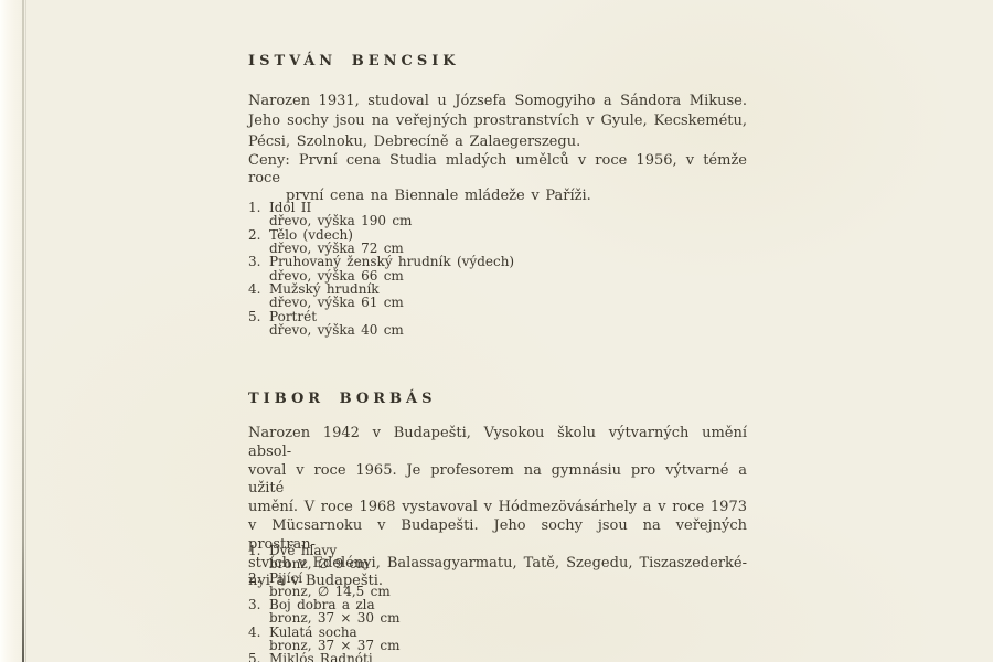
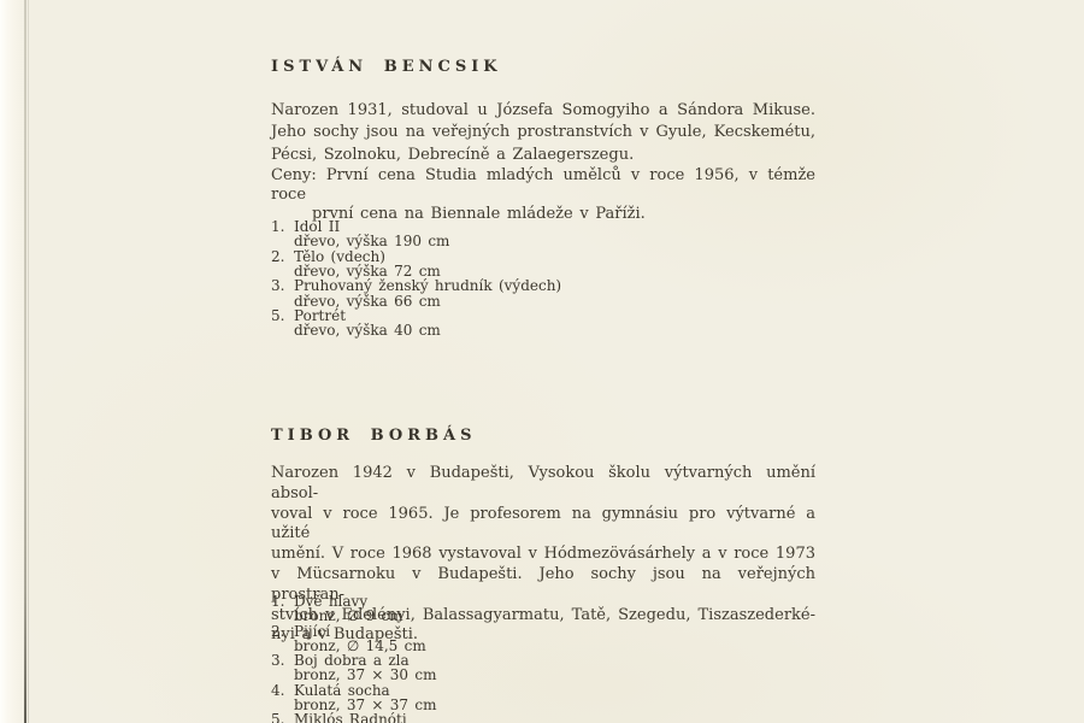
  ISTVÁN BENCSIK
  Narozen 1931, studoval u Józsefa Somogyiho a Sándora Mikuse.
  Jeho sochy jsou na veřejných prostranstvích v Gyule, Kecskemétu,
  Pécsi, Szolnoku, Debrecíně a Zalaegerszegu.
  Ceny: První cena Studia mladých umělců v roce 1956, v témže roce
  první cena na Biennale mládeže v Paříži.
  1. Idol II
  dřevo, výška 190 cm
  2. Tělo (vdech)
  dřevo, výška 72 cm
  3. Pruhovaný ženský hrudník (výdech)
  dřevo, výška 66 cm
- 4. Mužský hrudník
- dřevo, výška 61 cm
  5. Portrét
  dřevo, výška 40 cm
  TIBOR BORBÁS
  Narozen 1942 v Budapešti, Vysokou školu výtvarných umění absol-
  voval v roce 1965. Je profesorem na gymnásiu pro výtvarné a užité
  umění. V roce 1968 vystavoval v Hódmezövásárhely a v roce 1973
  v Mücsarnoku v Budapešti. Jeho sochy jsou na veřejných prostran-
  stvích v Edelényi, Balassagyarmatu, Tatě, Szegedu, Tiszaszederké-
  nyi a v Budapešti.
  1. Dvě hlavy
  bronz, ∅ 9 cm
  2. Pijící
  bronz, ∅ 14,5 cm
  3. Boj dobra a zla
  bronz, 37 × 30 cm
  4. Kulatá socha
  bronz, 37 × 37 cm
  5. Miklós Radnóti
